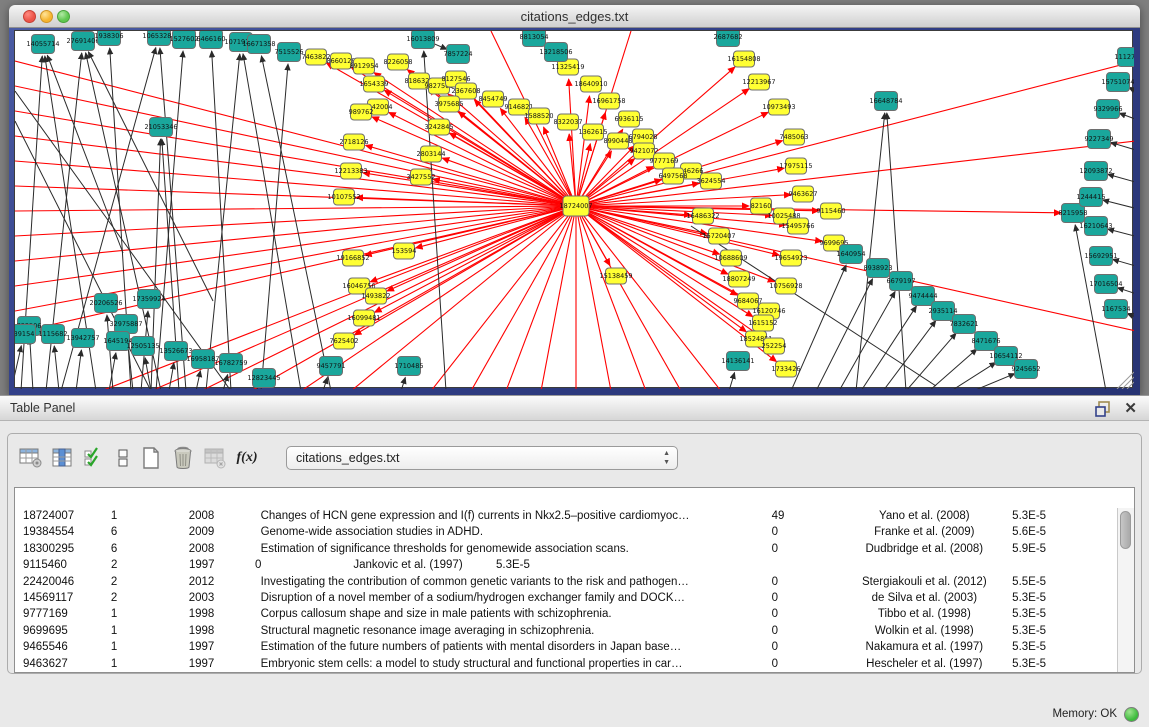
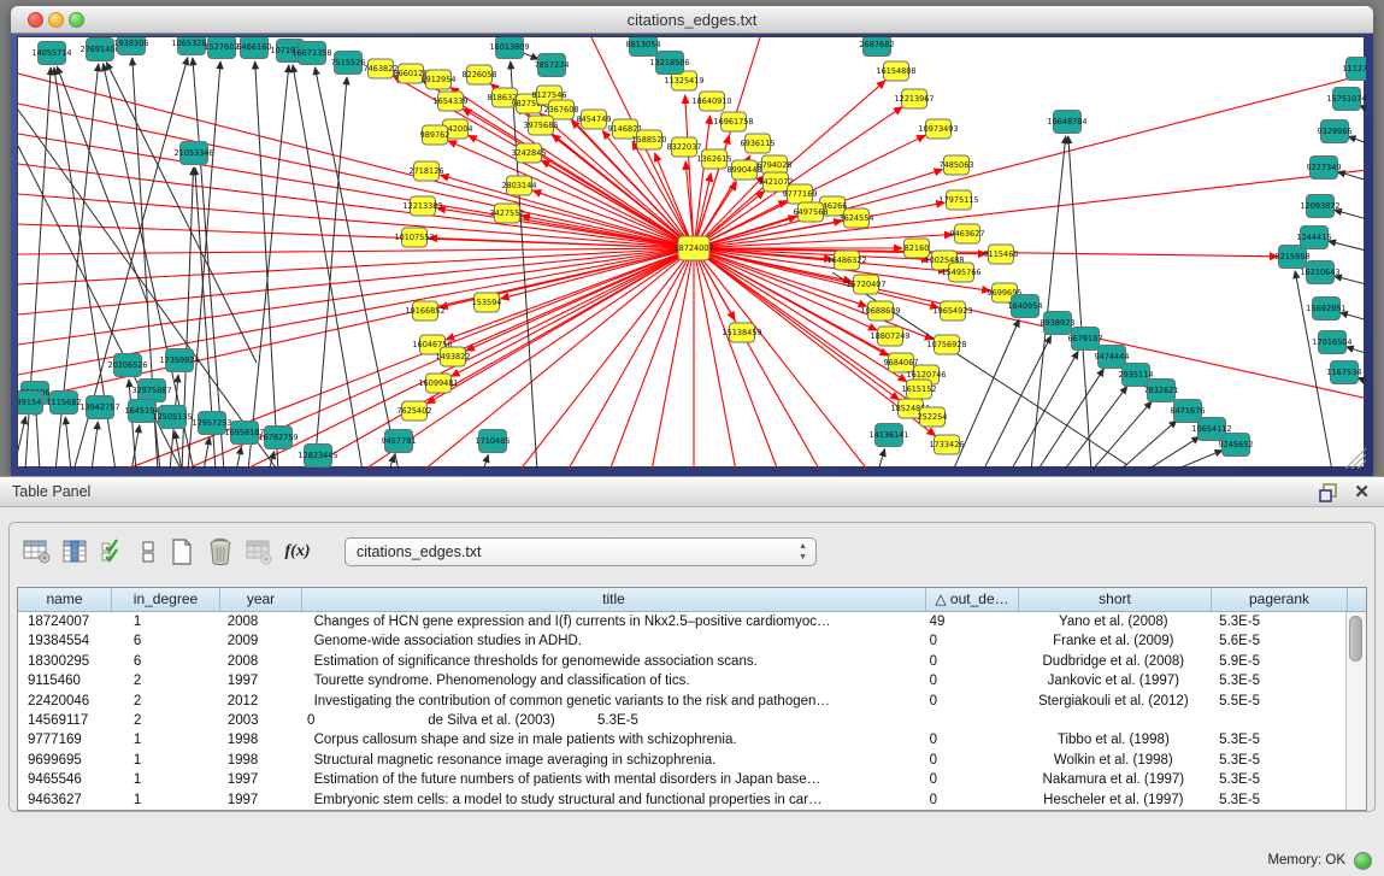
  citations_edges.txt
  18724007
  8226058
  818632
  98275
  8127546
  2367608
  3975685
  8454749
  9146821
  1588520
  3242845
  2803144
  3427552
  11325419
  18640910
  16961758
  8322037
  1362615
  6936115
  8990448
  6794028
  9421072
  9777169
  46266
  6497568
  3624554
  16154808
  12213967
  10973493
  7485063
  17975115
  9463627
  82160
  10025488
  9115460
  15495766
  9699695
  15720407
  10688609
  19654923
  18807249
  10756928
  9684067
  16120746
  1615152
  185248
  252254
  1733426
  7463822
  866012
  8912954
  1654339
  42004
  989762
  2718126
  12213383
  10107552
  19166852
  16046756
  1493822
  16099481
  7625402
  153594
  15138459
  16486322
  14055714
  2769140
  1938306
  1065328
  1527602
  6466160
  16671358
  7515526
  16013809
  7857224
  8813054
  13218506
  2687682
  16648784
  21053346
  39154
  1115682
  13942757
  20206526
  17359924
  32975887
  1645194
  12505135
- 13526673
+ 17957253
  16958187
  16782759
  12823445
  9457791
  1710485
  14136141
  1640954
  8938923
  6679197
  9474444
  2935114
  7832621
  8471676
  10654112
  9245652
  8215958
  16210643
  15692951
  17016504
  1167534
  11127
  15751074
  9329966
  9227349
  12093872
  1244415
  Table Panel
  ✕
  f(x)
  citations_edges.txt
+ name
+ in_degree
+ year
+ title
+ △ out_de…
+ short
+ pagerank
  18724007
  1
  2008
  Changes of HCN gene expression and I(f) currents in Nkx2.5–positive cardiomyoc…
  49
  Yano et al. (2008)
  5.3E-5
  19384554
  6
  2009
  Genome-wide association studies in ADHD.
  0
  Franke et al. (2009)
  5.6E-5
  18300295
  6
  2008
  Estimation of significance thresholds for genomewide association scans.
  0
  Dudbridge et al. (2008)
  5.9E-5
  9115460
  2
  1997
+ Tourette syndrome. Phenomenology and classification of tics.
  0
  Jankovic et al. (1997)
  5.3E-5
  22420046
  2
  2012
  Investigating the contribution of common genetic variants to the risk and pathogen…
  0
  Stergiakouli et al. (2012)
  5.5E-5
  14569117
  2
  2003
- Disruption of a novel member of a sodium/hydrogen exchanger family and DOCK…
  0
  de Silva et al. (2003)
  5.3E-5
  9777169
  1
  1998
  Corpus callosum shape and size in male patients with schizophrenia.
  0
  Tibbo et al. (1998)
  5.3E-5
  9699695
  1
  1998
  Structural magnetic resonance image averaging in schizophrenia.
  0
  Wolkin et al. (1998)
  5.3E-5
  9465546
  1
  1997
  Estimation of the future numbers of patients with mental disorders in Japan base…
  0
  Nakamura et al. (1997)
  5.3E-5
  9463627
  1
  1997
  Embryonic stem cells: a model to study structural and functional properties in car…
  0
  Hescheler et al. (1997)
  5.3E-5
  Memory: OK
